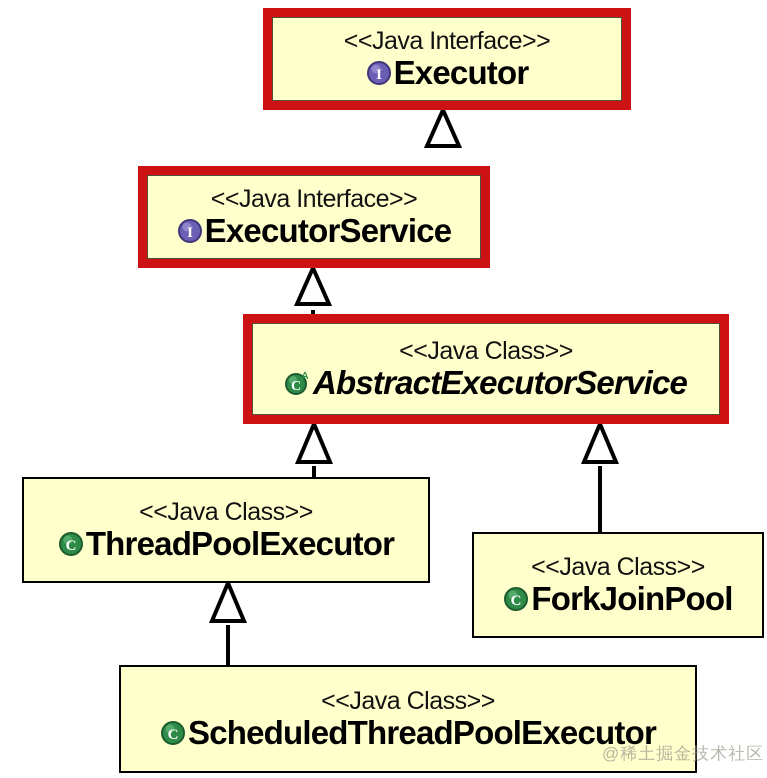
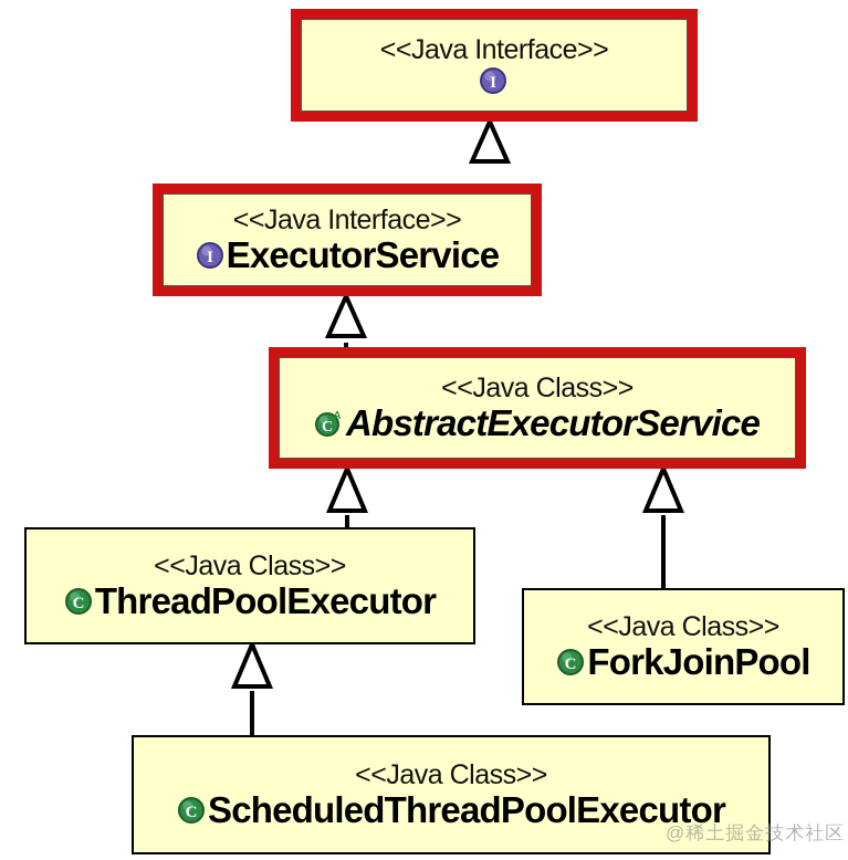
  <<Java Interface>>
  I
- Executor
  <<Java Interface>>
  I
  ExecutorService
  <<Java Class>>
  C
  A
  AbstractExecutorService
  <<Java Class>>
  C
  ThreadPoolExecutor
  <<Java Class>>
  C
  ForkJoinPool
  <<Java Class>>
  C
  ScheduledThreadPoolExecutor
  @稀土掘金技术社区
